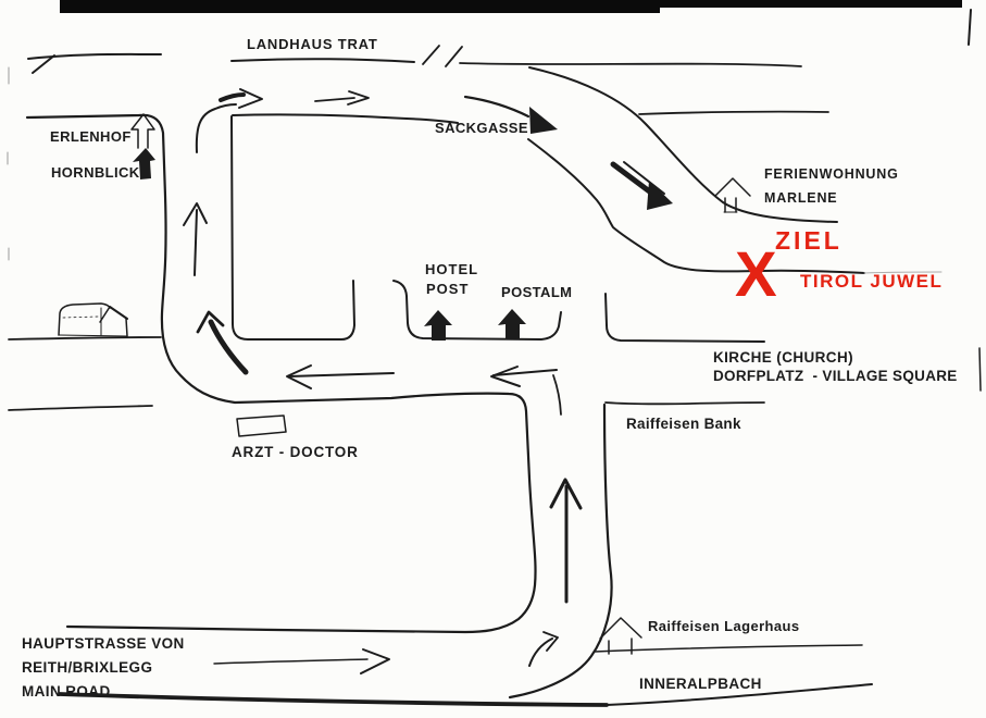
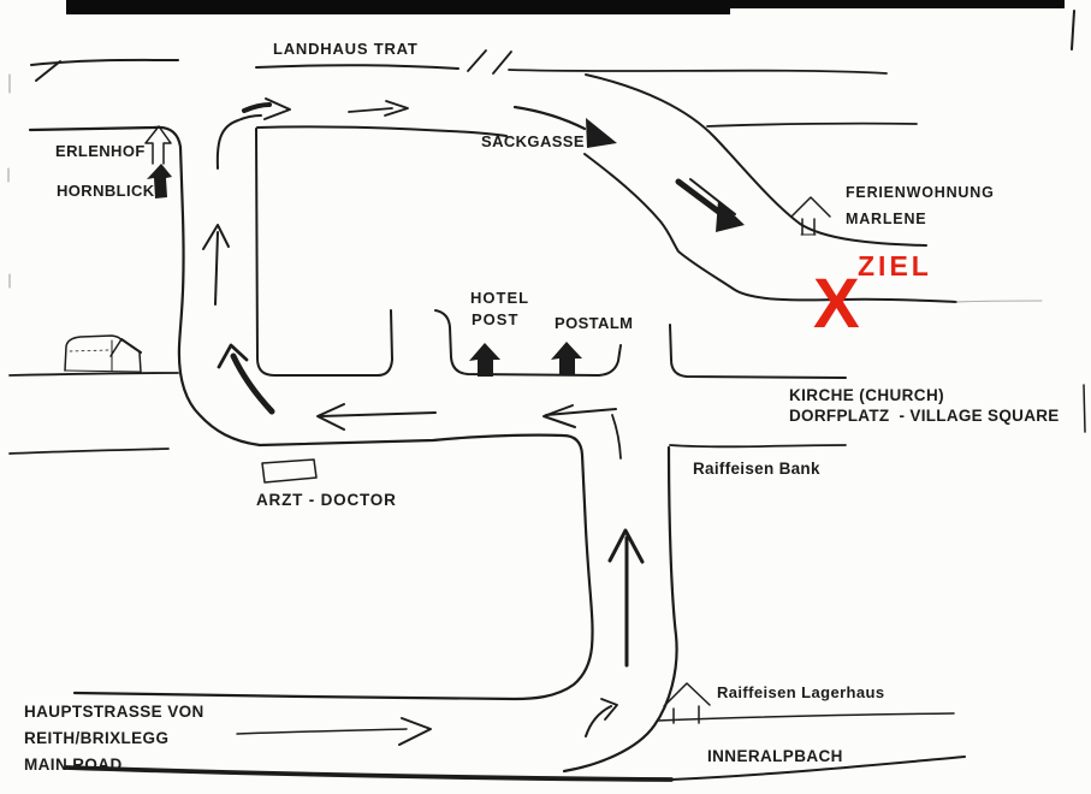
  LANDHAUS TRAT
  ERLENHOF
  HORNBLICK
  SACKGASSE
  FERIENWOHNUNG
  MARLENE
  ZIEL
  X
- TIROL JUWEL
  HOTEL
  POST
  POSTALM
  KIRCHE (CHURCH)
  DORFPLATZ - VILLAGE SQUARE
  Raiffeisen Bank
  ARZT - DOCTOR
  HAUPTSTRASSE VON
  REITH/BRIXLEGG
  MAIN ROAD
  Raiffeisen Lagerhaus
  INNERALPBACH
